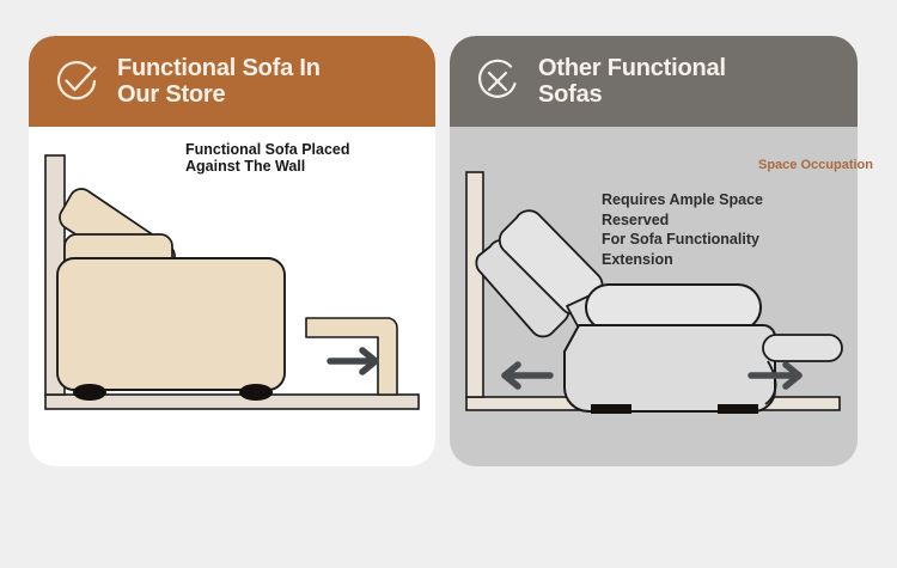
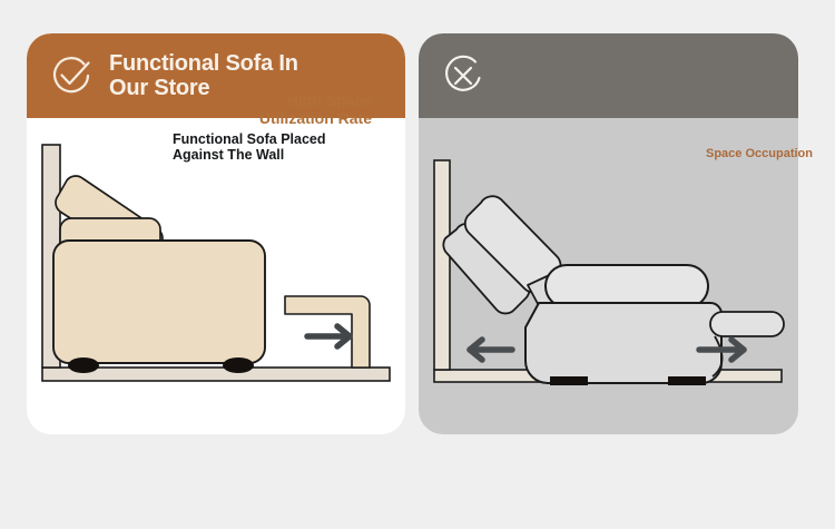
  Functional Sofa In
  Our Store
+ Utilization Rate
  Functional Sofa Placed
  Against The Wall
- Other Functional
- Sofas
- Requires Ample Space
- Reserved
- For Sofa Functionality
- Extension
  Space Occupation
